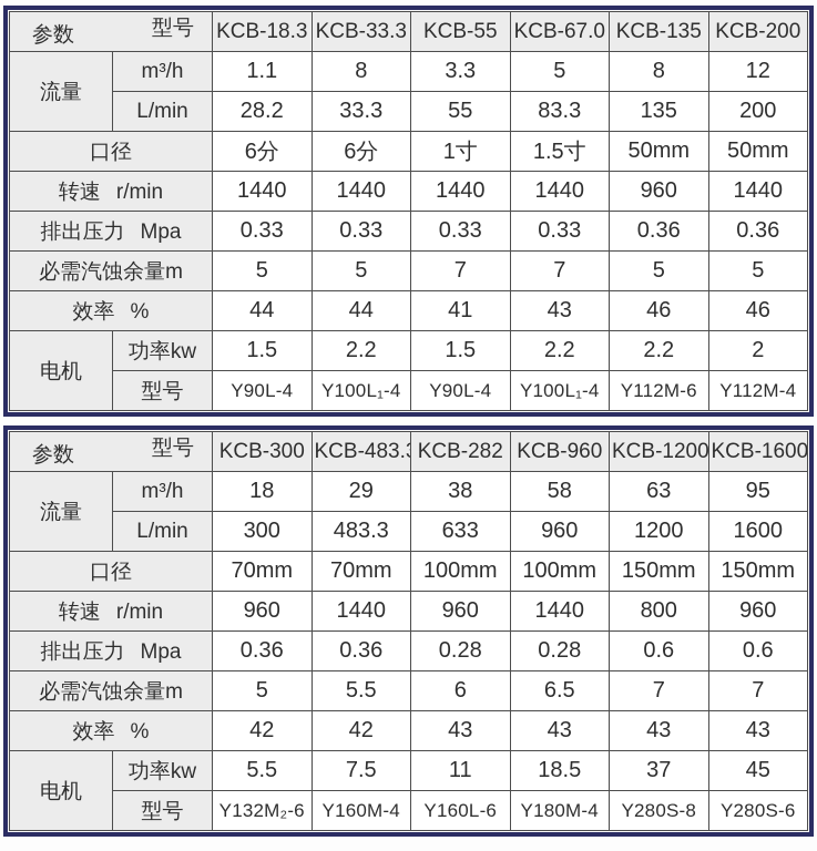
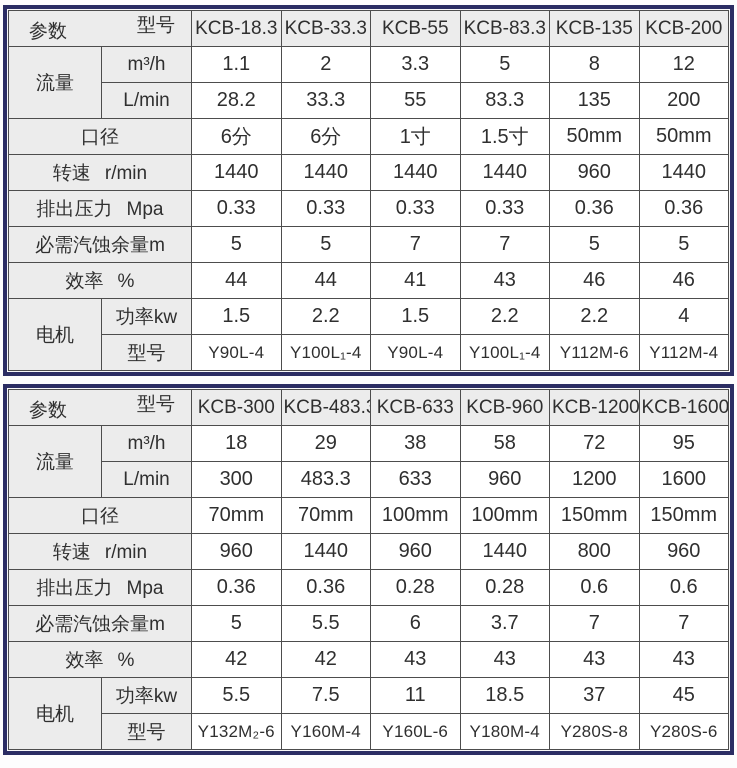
- 型号参数	KCB-18.3	KCB-33.3	KCB-55	KCB-67.0	KCB-135	KCB-200
+ 型号参数	KCB-18.3	KCB-33.3	KCB-55	KCB-83.3	KCB-135	KCB-200
- 流量	m³/h	1.1	8	3.3	5	8	12
+ 流量	m³/h	1.1	2	3.3	5	8	12
  L/min	28.2	33.3	55	83.3	135	200
  口径	6分	6分	1寸	1.5寸	50mm	50mm
  转速 r/min	1440	1440	1440	1440	960	1440
  排出压力 Mpa	0.33	0.33	0.33	0.33	0.36	0.36
  必需汽蚀余量m	5	5	7	7	5	5
  效率 %	44	44	41	43	46	46
- 电机	功率kw	1.5	2.2	1.5	2.2	2.2	2
+ 电机	功率kw	1.5	2.2	1.5	2.2	2.2	4
  型号	Y90L-4	Y100L₁-4	Y90L-4	Y100L₁-4	Y112M-6	Y112M-4
- 型号参数	KCB-300	KCB-483.	KCB-282	KCB-960	KCB-1200	KCB-1600
+ 型号参数	KCB-300	KCB-483.	KCB-633	KCB-960	KCB-1200	KCB-1600
- 流量	m³/h	18	29	38	58	63	95
+ 流量	m³/h	18	29	38	58	72	95
  L/min	300	483.3	633	960	1200	1600
  口径	70mm	70mm	100mm	100mm	150mm	150mm
  转速 r/min	960	1440	960	1440	800	960
  排出压力 Mpa	0.36	0.36	0.28	0.28	0.6	0.6
- 必需汽蚀余量m	5	5.5	6	6.5	7	7
+ 必需汽蚀余量m	5	5.5	6	3.7	7	7
  效率 %	42	42	43	43	43	43
  电机	功率kw	5.5	7.5	11	18.5	37	45
  型号	Y132M₂-6	Y160M-4	Y160L-6	Y180M-4	Y280S-8	Y280S-6
